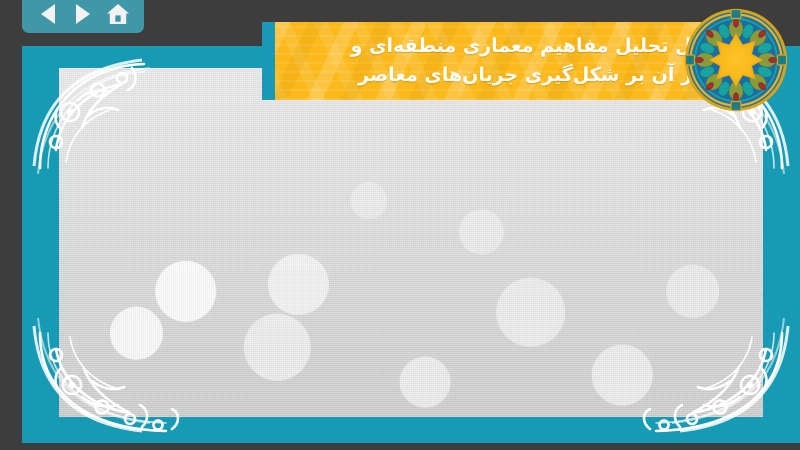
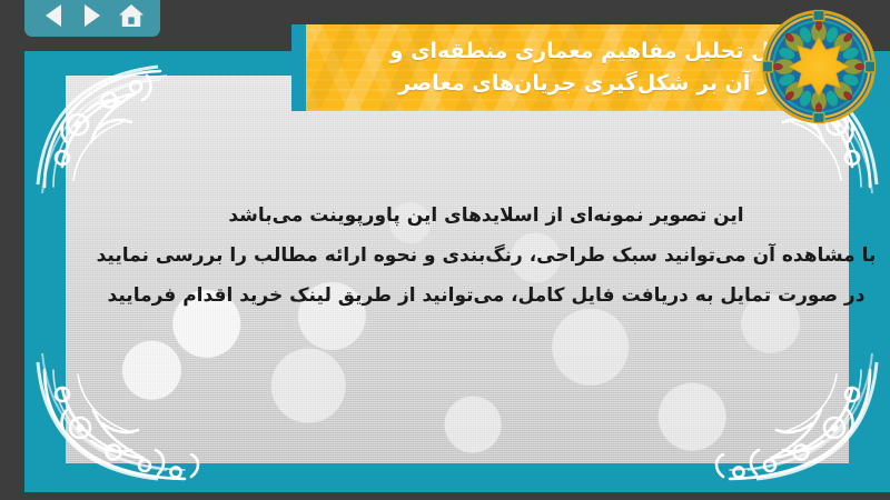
+ این تصویر نمونه‌ای از اسلایدهای این پاورپوینت می‌باشد
+ با مشاهده آن می‌توانید سبک طراحی، رنگ‌بندی و نحوه ارائه مطالب را بررسی نمایید
+ در صورت تمایل به دریافت فایل کامل، می‌توانید از طریق لینک خرید اقدام فرمایید
  ل تحلیل مفاهیم معماری منطقه‌ای و
  ر آن بر شکل‌گیری جریان‌های معاصر
